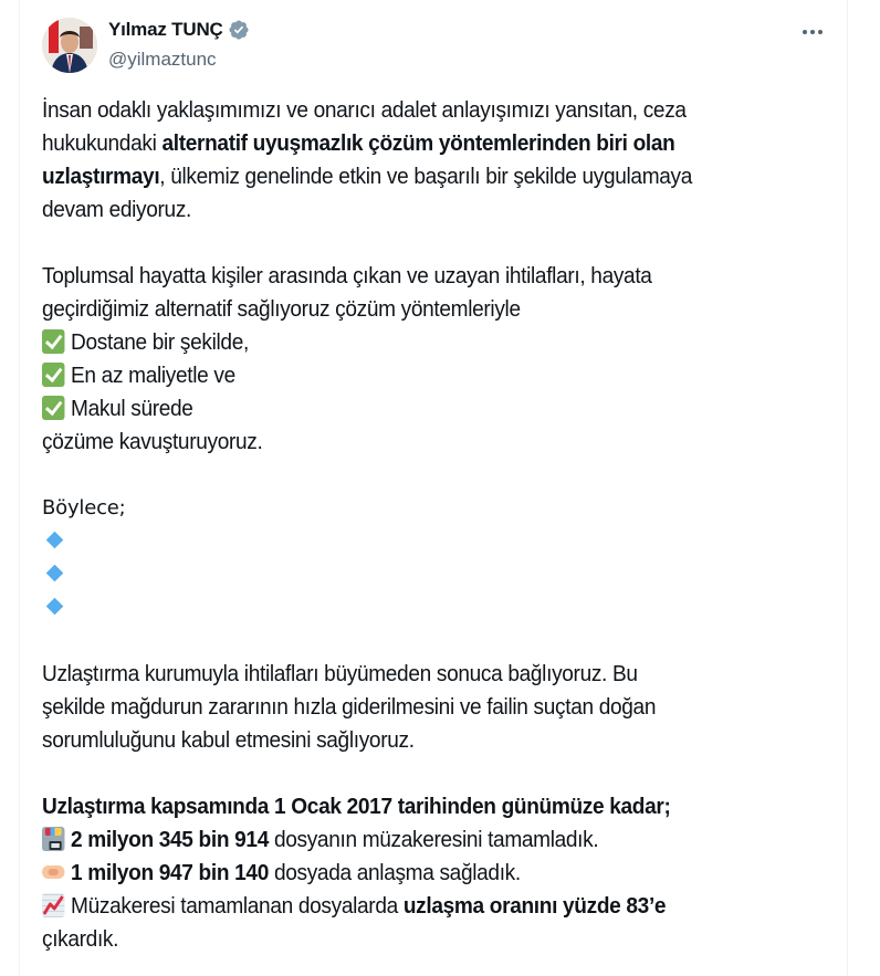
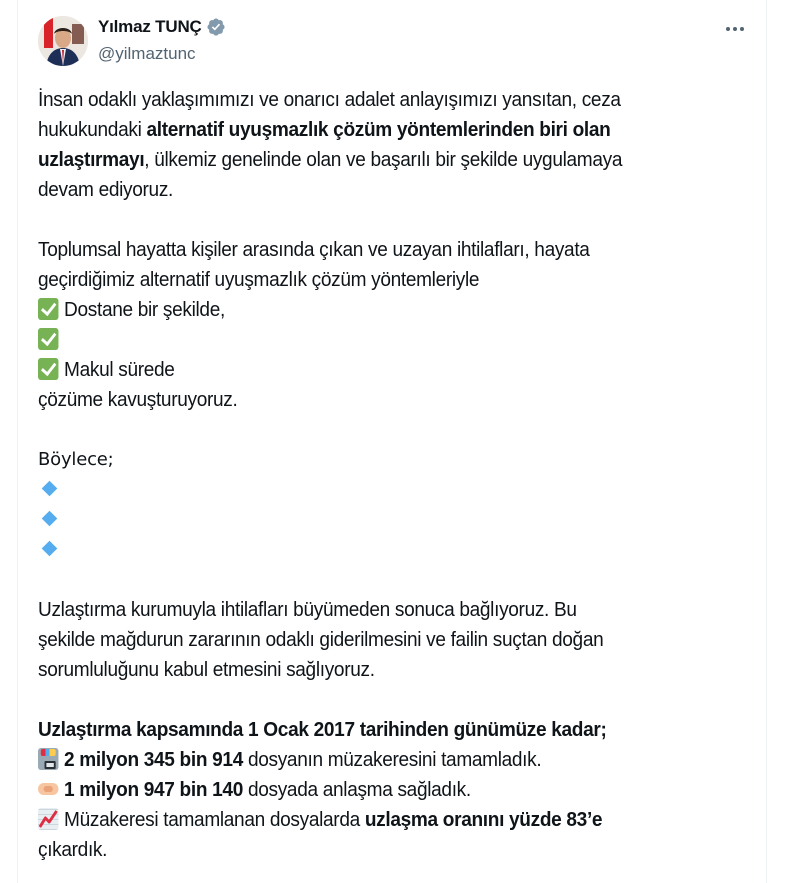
  Yılmaz TUNÇ
  @yilmaztunc
  İnsan odaklı yaklaşımımızı ve onarıcı adalet anlayışımızı yansıtan, ceza
  hukukundaki alternatif uyuşmazlık çözüm yöntemlerinden biri olan
- uzlaştırmayı, ülkemiz genelinde etkin ve başarılı bir şekilde uygulamaya
+ uzlaştırmayı, ülkemiz genelinde olan ve başarılı bir şekilde uygulamaya
  devam ediyoruz.
  Toplumsal hayatta kişiler arasında çıkan ve uzayan ihtilafları, hayata
- geçirdiğimiz alternatif sağlıyoruz çözüm yöntemleriyle
+ geçirdiğimiz alternatif uyuşmazlık çözüm yöntemleriyle
  Dostane bir şekilde,
- En az maliyetle ve
  Makul sürede
  çözüme kavuşturuyoruz.
  Böylece;
  Uzlaştırma kurumuyla ihtilafları büyümeden sonuca bağlıyoruz. Bu
- şekilde mağdurun zararının hızla giderilmesini ve failin suçtan doğan
+ şekilde mağdurun zararının odaklı giderilmesini ve failin suçtan doğan
  sorumluluğunu kabul etmesini sağlıyoruz.
  Uzlaştırma kapsamında 1 Ocak 2017 tarihinden günümüze kadar;
  2 milyon 345 bin 914 dosyanın müzakeresini tamamladık.
  1 milyon 947 bin 140 dosyada anlaşma sağladık.
  Müzakeresi tamamlanan dosyalarda uzlaşma oranını yüzde 83’e
  çıkardık.
